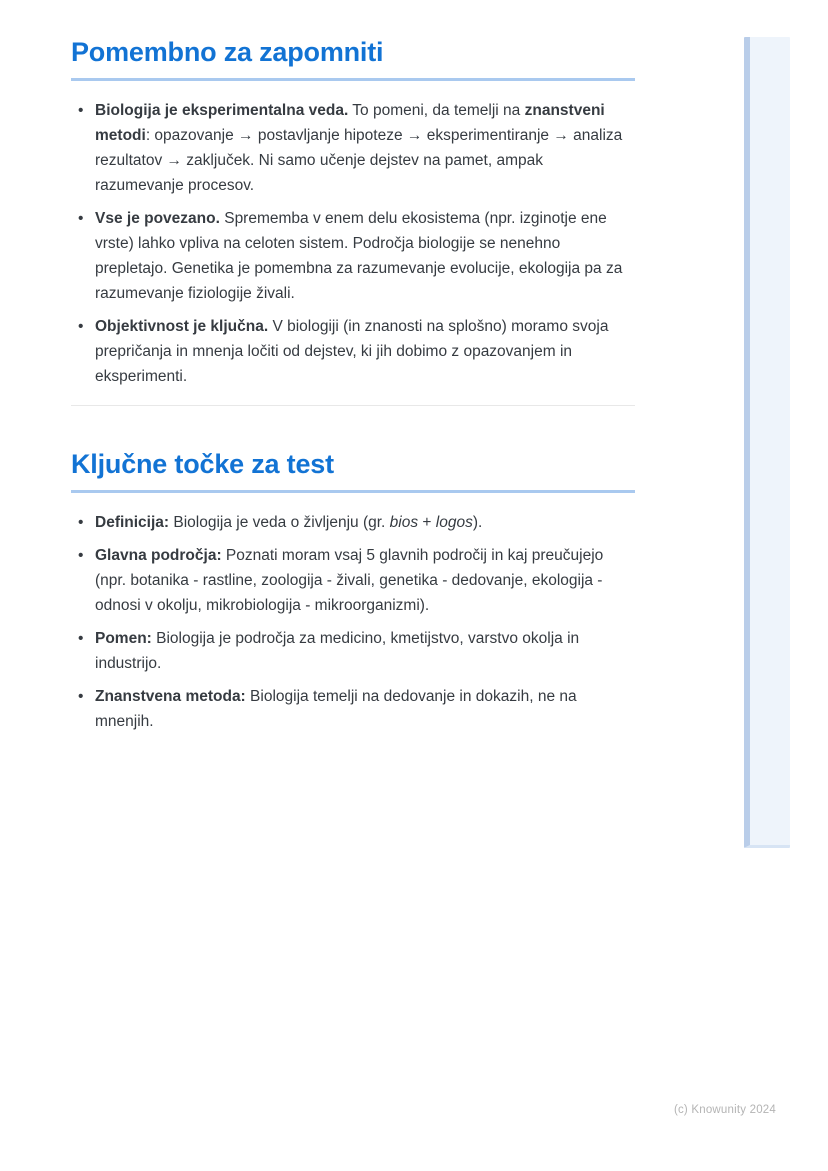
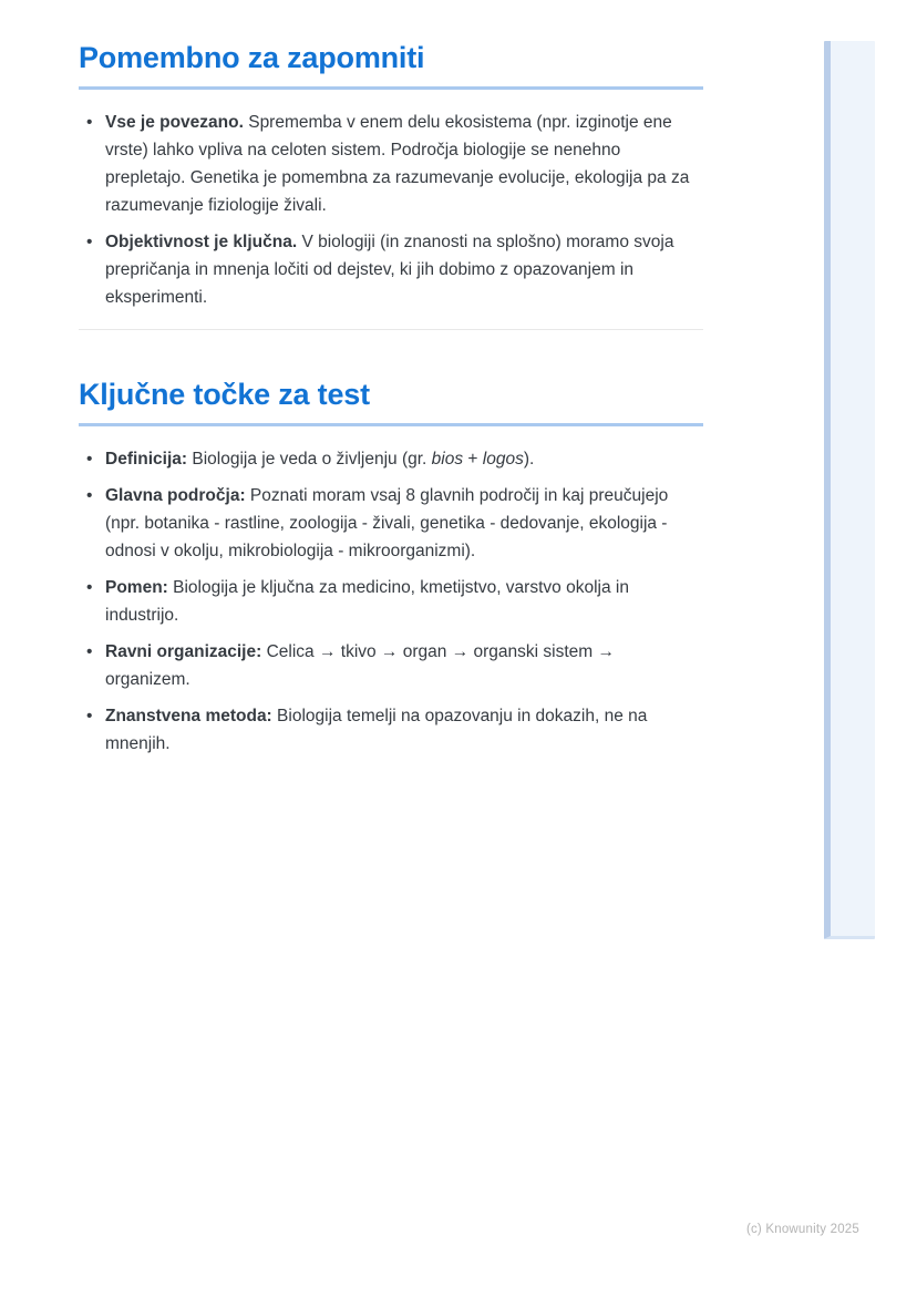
  Pomembno za zapomniti
- Biologija je eksperimentalna veda. To pomeni, da temelji na znanstveni metodi: opazovanje → postavljanje hipoteze → eksperimentiranje → analiza rezultatov → zaključek. Ni samo učenje dejstev na pamet, ampak razumevanje procesov.
  Vse je povezano. Sprememba v enem delu ekosistema (npr. izginotje ene vrste) lahko vpliva na celoten sistem. Področja biologije se nenehno prepletajo. Genetika je pomembna za razumevanje evolucije, ekologija pa za razumevanje fiziologije živali.
  Objektivnost je ključna. V biologiji (in znanosti na splošno) moramo svoja prepričanja in mnenja ločiti od dejstev, ki jih dobimo z opazovanjem in eksperimenti.
  Ključne točke za test
  Definicija: Biologija je veda o življenju (gr. bios + logos).
- Glavna področja: Poznati moram vsaj 5 glavnih področij in kaj preučujejo (npr. botanika - rastline, zoologija - živali, genetika - dedovanje, ekologija - odnosi v okolju, mikrobiologija - mikroorganizmi).
+ Glavna področja: Poznati moram vsaj 8 glavnih področij in kaj preučujejo (npr. botanika - rastline, zoologija - živali, genetika - dedovanje, ekologija - odnosi v okolju, mikrobiologija - mikroorganizmi).
- Pomen: Biologija je področja za medicino, kmetijstvo, varstvo okolja in industrijo.
+ Pomen: Biologija je ključna za medicino, kmetijstvo, varstvo okolja in industrijo.
+ Ravni organizacije: Celica → tkivo → organ → organski sistem → organizem.
- Znanstvena metoda: Biologija temelji na dedovanje in dokazih, ne na mnenjih.
+ Znanstvena metoda: Biologija temelji na opazovanju in dokazih, ne na mnenjih.
- (c) Knowunity 2024
+ (c) Knowunity 2025
